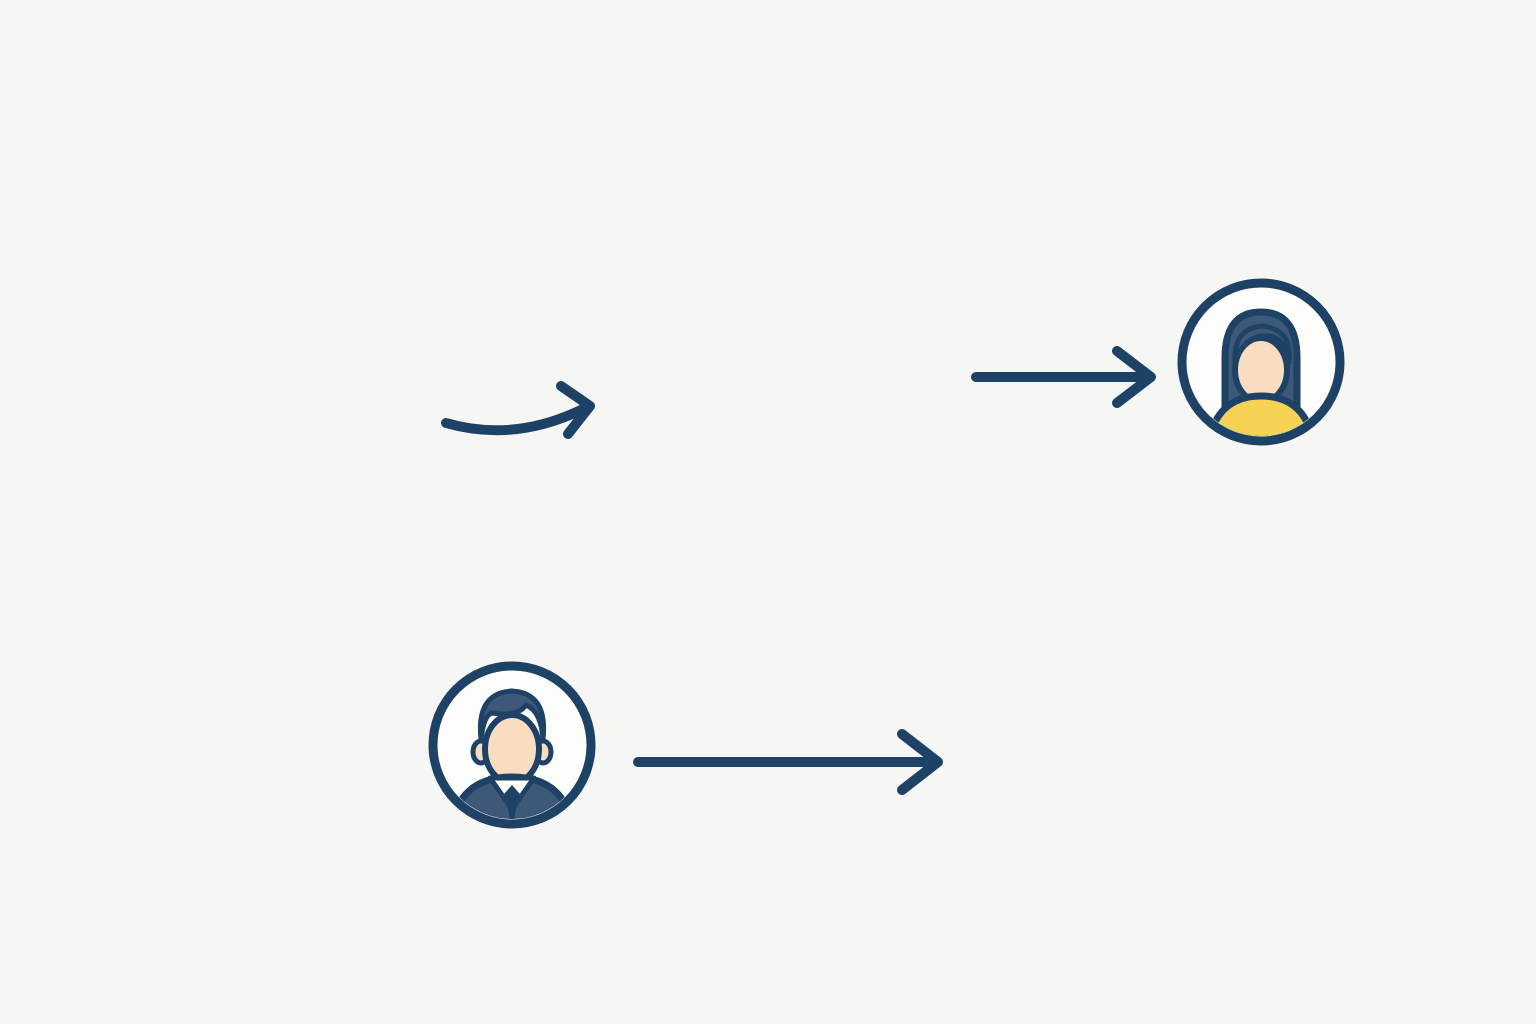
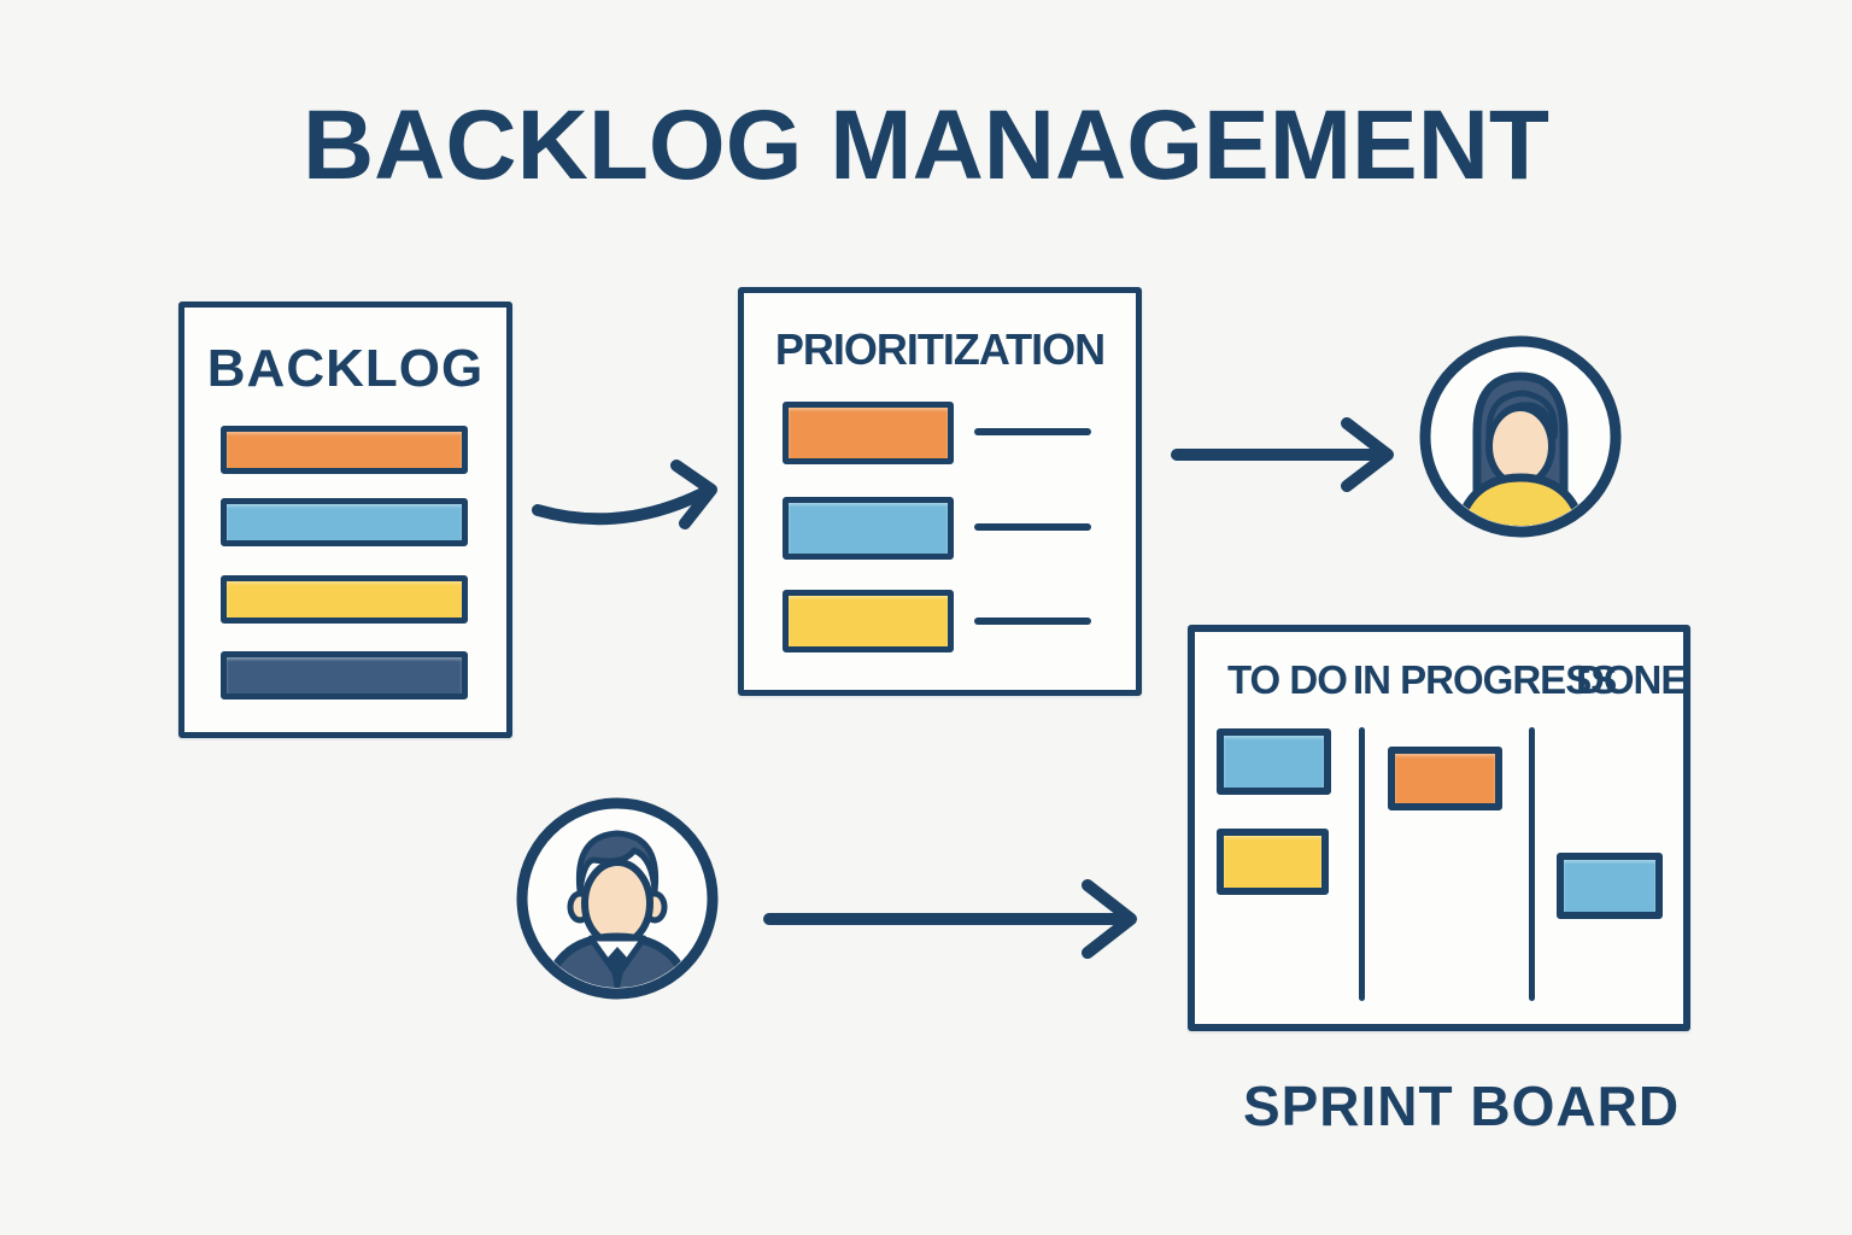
+ BACKLOG MANAGEMENT
+ BACKLOG
+ PRIORITIZATION
+ TO DO
+ IN PROGRESS
+ DONE
+ SPRINT BOARD
